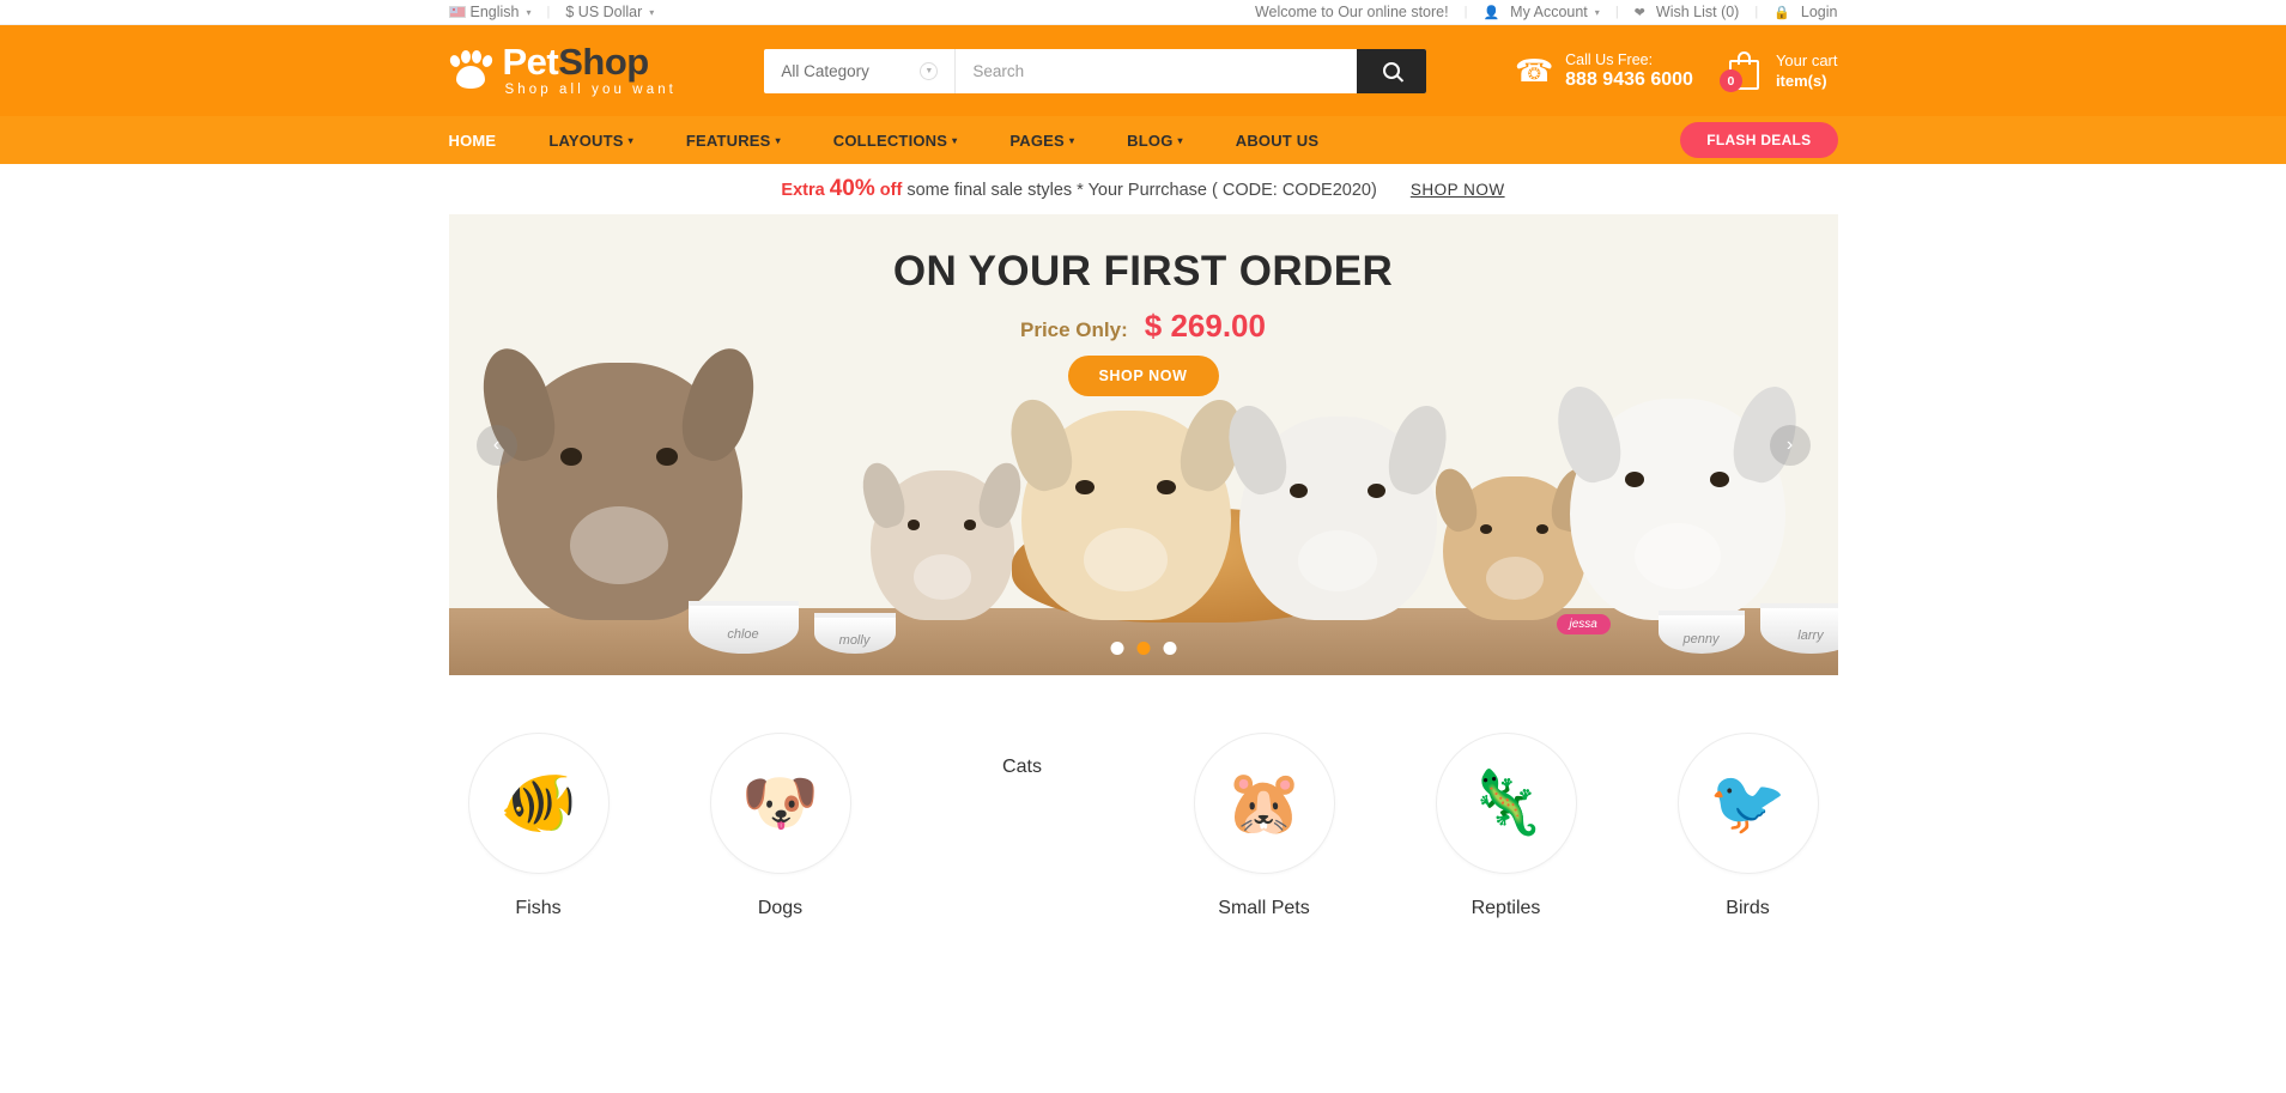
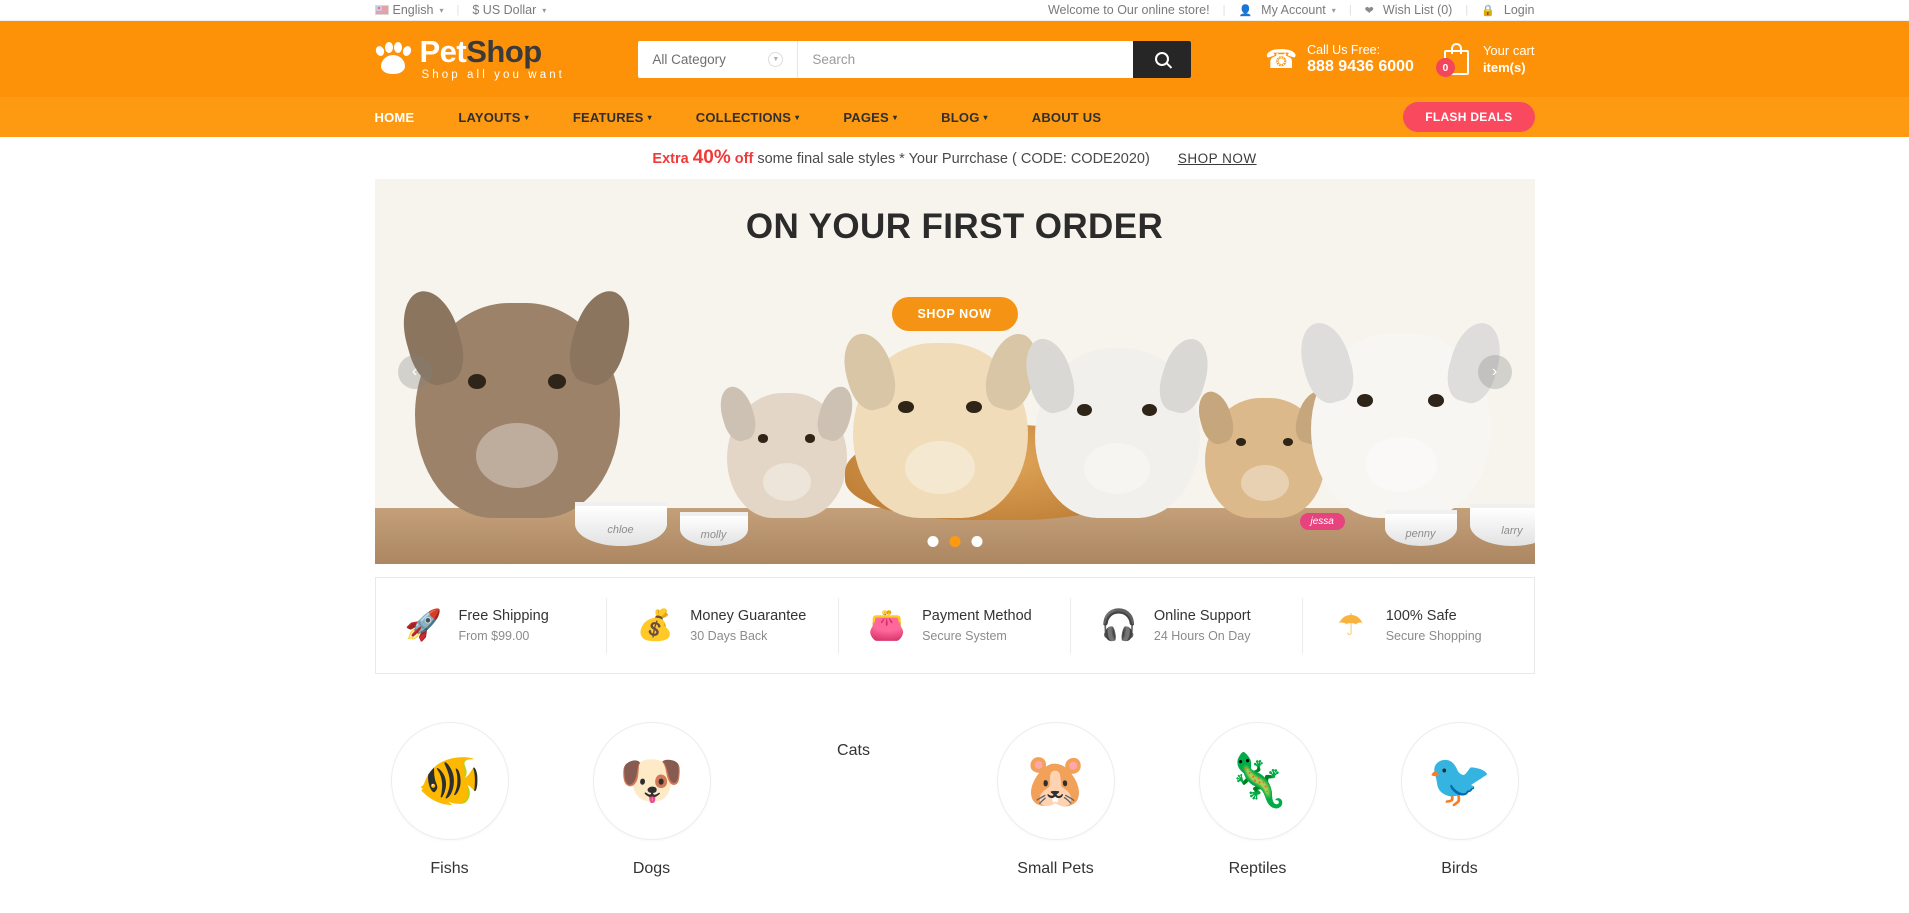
  English
  ▾
  $ US Dollar
  ▾
  Welcome to Our online store!
  👤
  My Account
  ▾
  |
  ❤
  Wish List (0)
  🔒
  Login
  PetShop
  Shop all you want
  All Category
  Search
  Call Us Free:
  888 9436 6000
  0
  Your cart
  item(s)
  HOME
  LAYOUTS
  ▾
  FEATURES
  ▾
  COLLECTIONS
  ▾
  PAGES
  ▾
  BLOG
  ▾
  ABOUT US
  FLASH DEALS
  Extra 40% off some final sale styles * Your Purrchase ( CODE: CODE2020)
  SHOP NOW
  chloe
  molly
  penny
  larry
  jessa
  ON YOUR FIRST ORDER
- Price Only:
- $ 269.00
  SHOP NOW
  ‹
  ›
+ 🚀
+ Free Shipping
+ From $99.00
+ 💰
+ Money Guarantee
+ 30 Days Back
+ 👛
+ Payment Method
+ Secure System
+ 🎧
+ Online Support
+ 24 Hours On Day
+ ☂
+ 100% Safe
+ Secure Shopping
  🐠
  Fishs
  🐶
  Dogs
  Cats
  🐹
  Small Pets
  🦎
  Reptiles
  🐦
  Birds
